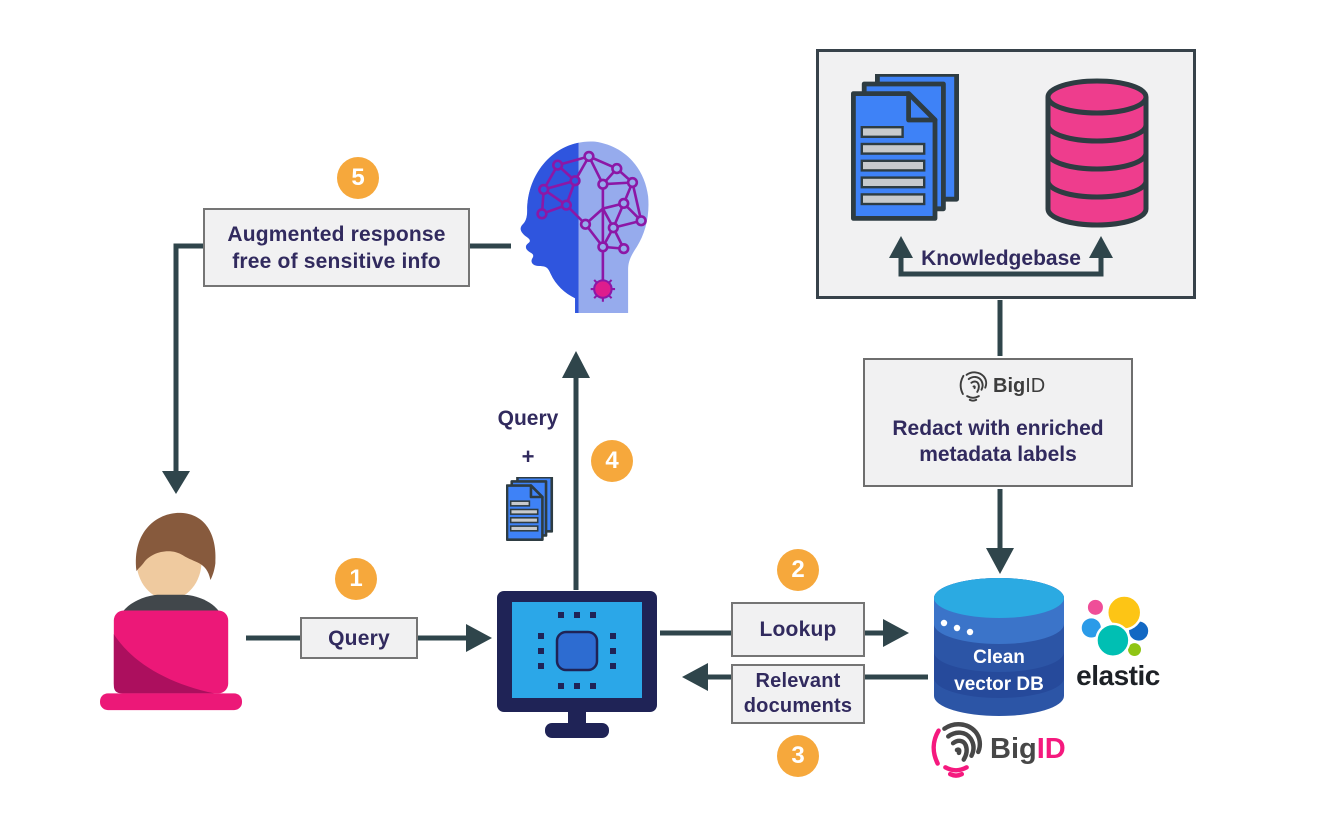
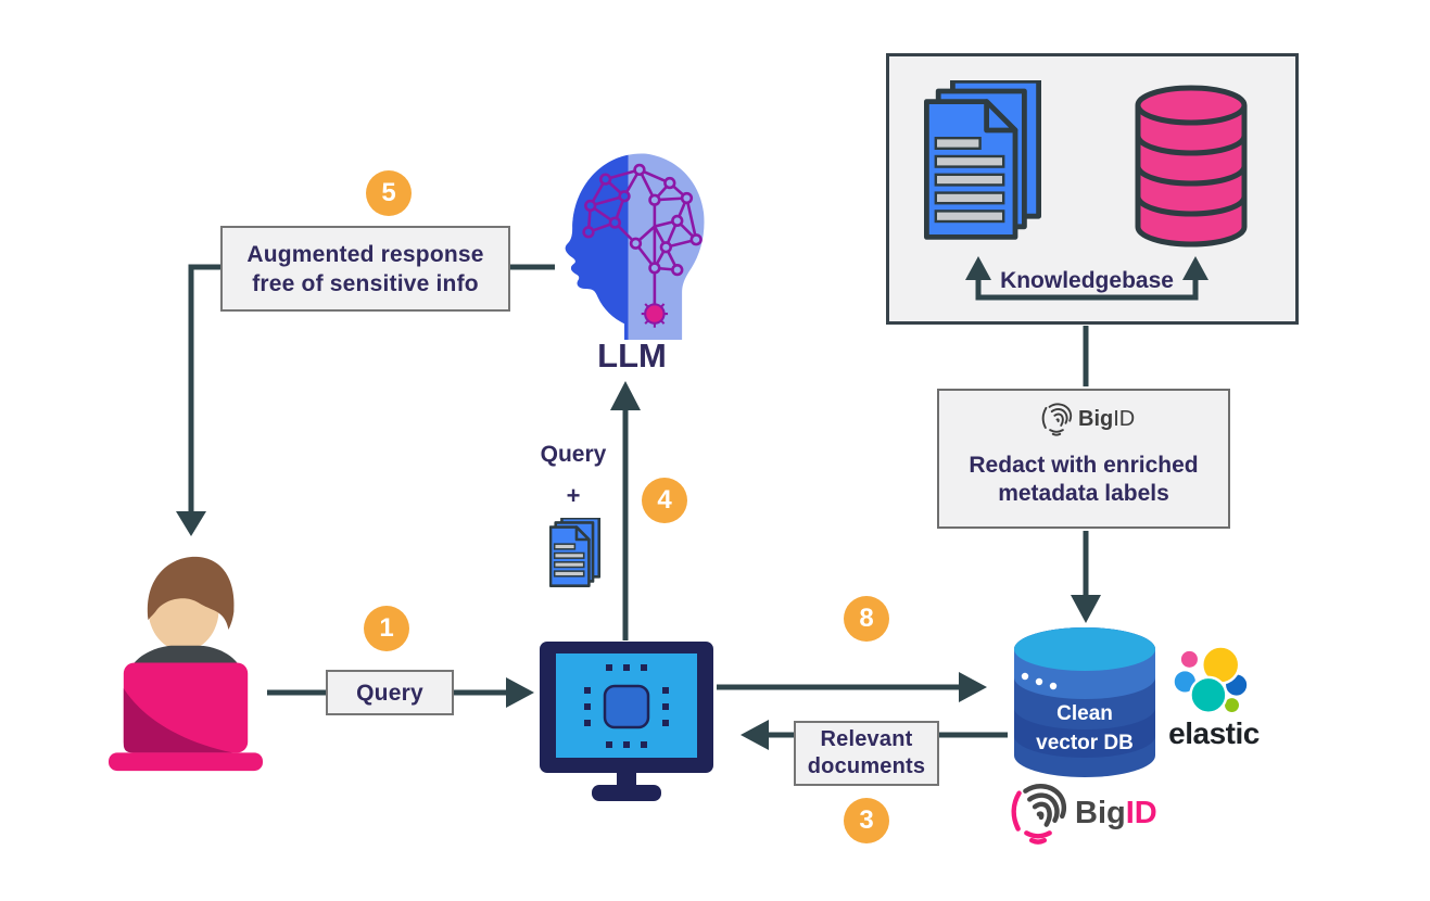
  Knowledgebase
  BigID
  Redact with enriched
  metadata labels
  Clean
  vector DB
  elastic
  BigID
  1
  Query
- 2
+ 8
- Lookup
  Relevant
  documents
  3
  Query
  +
  4
+ LLM
  5
  Augmented response
  free of sensitive info
